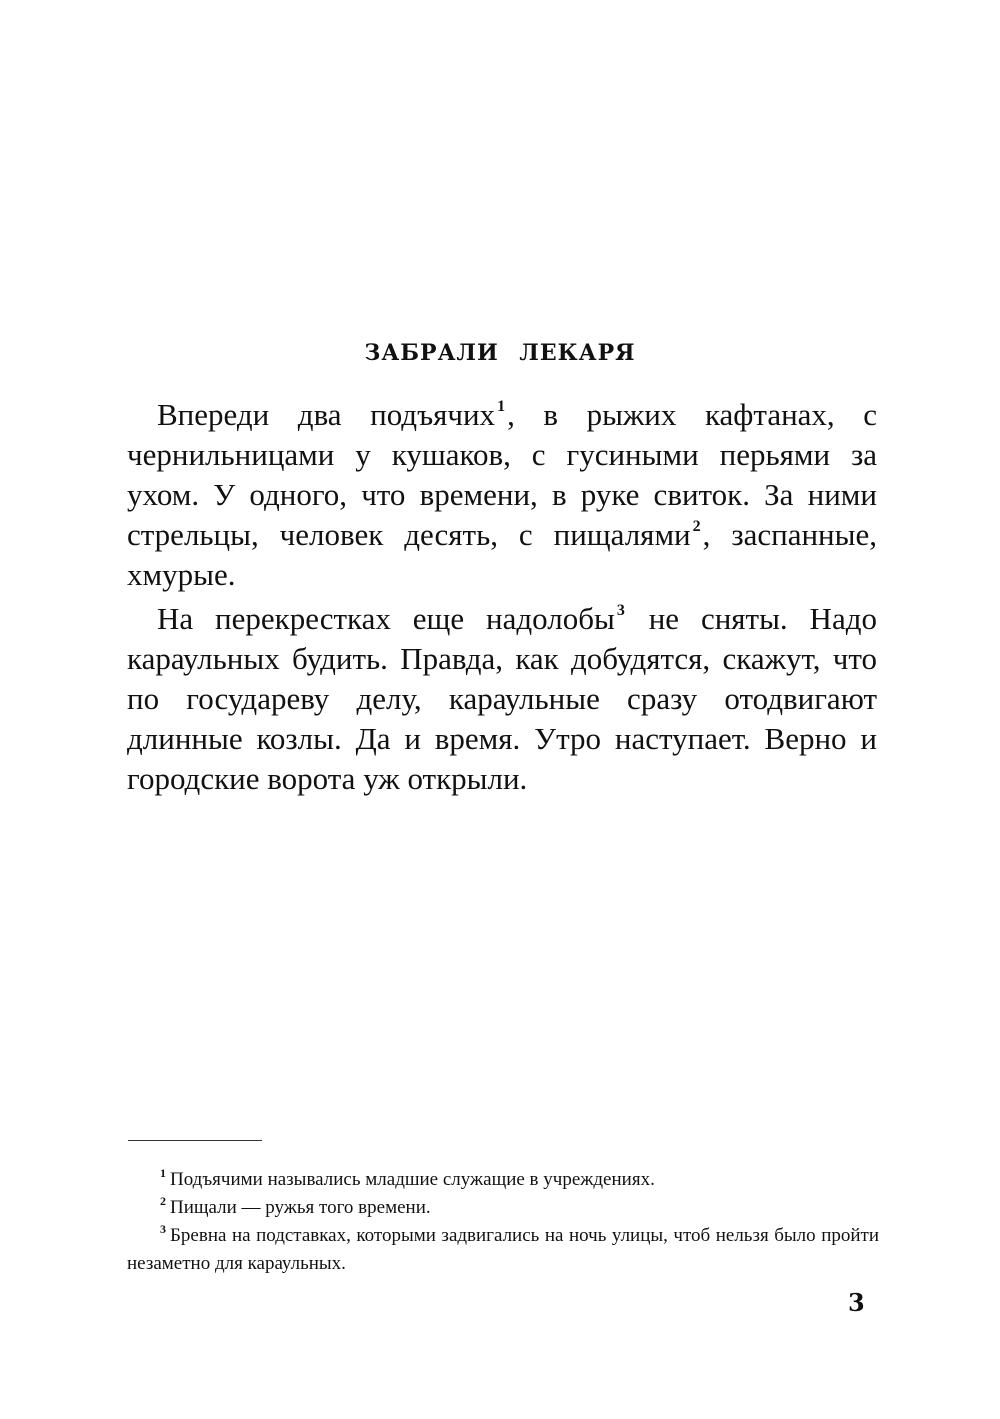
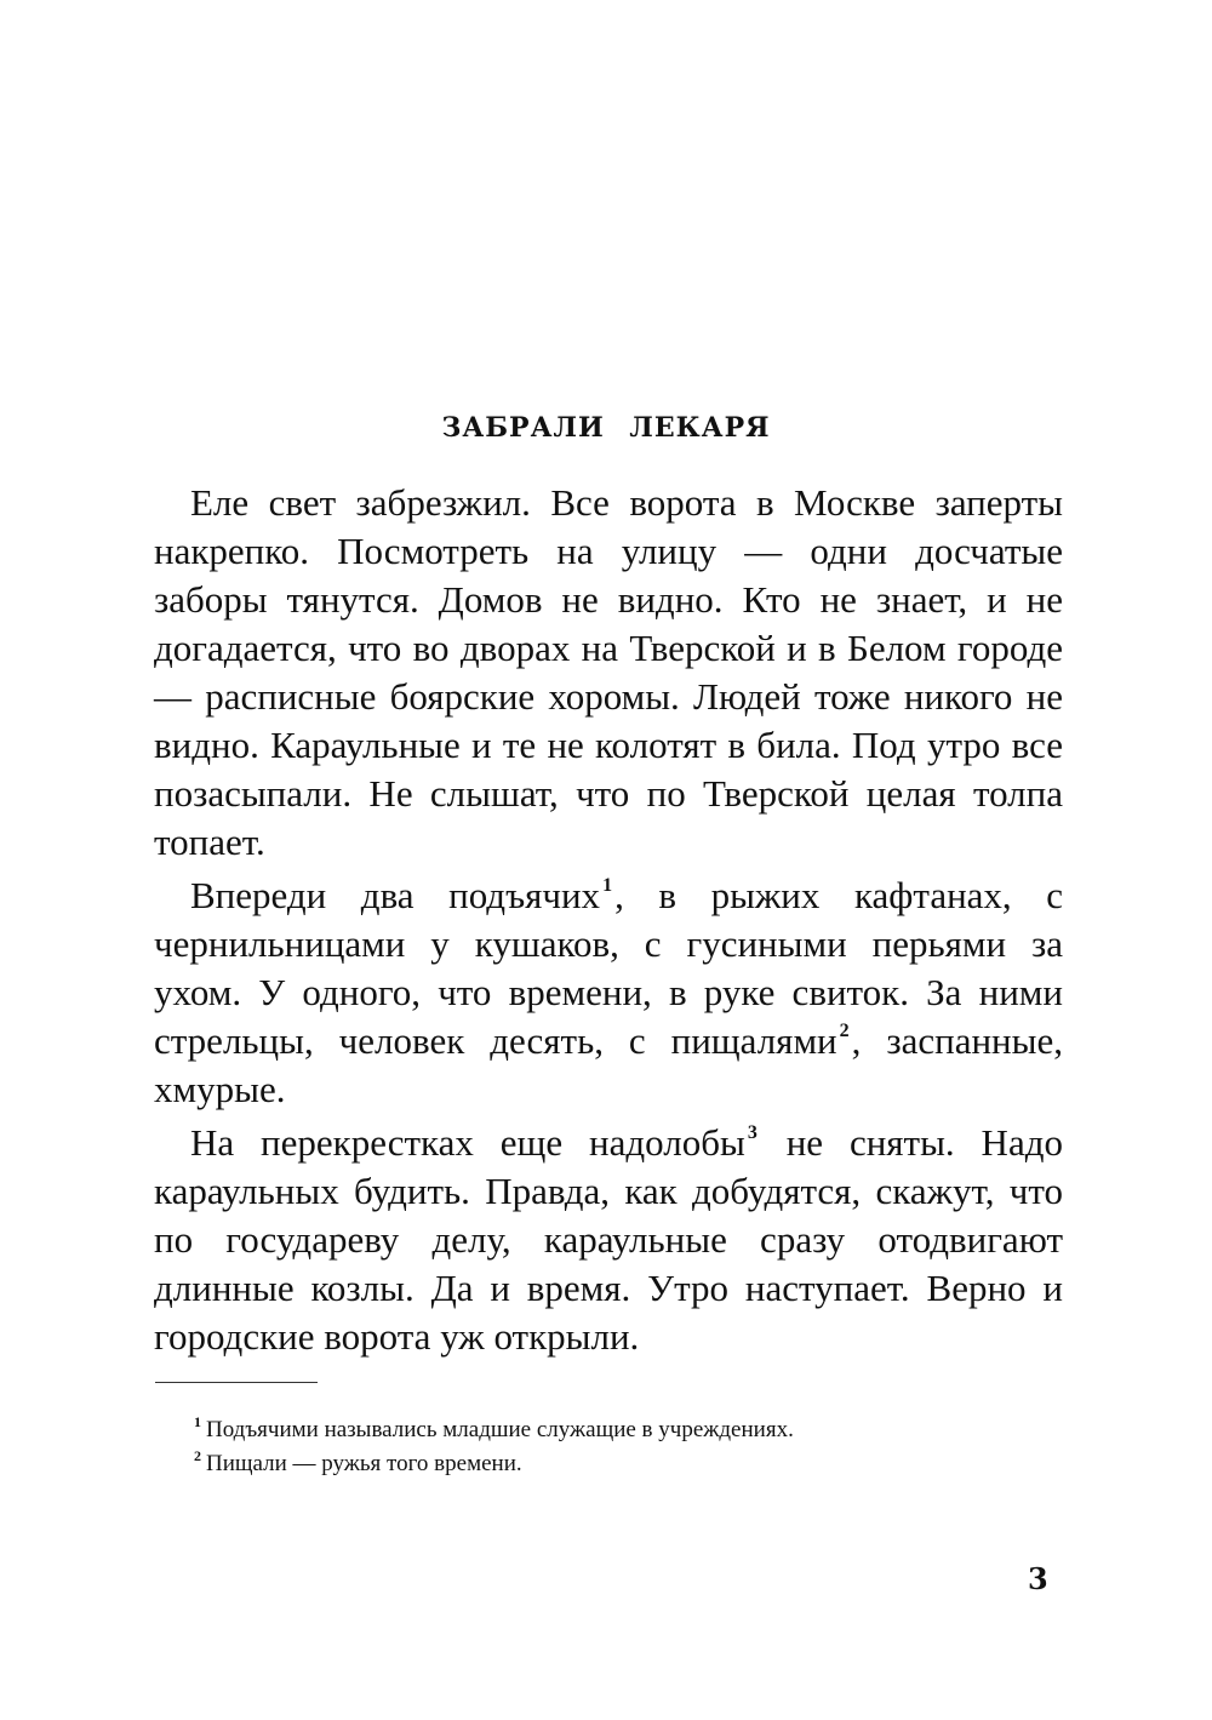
  ЗАБРАЛИ ЛЕКАРЯ
+ Еле свет забрезжил. Все ворота в Москве заперты накрепко. Посмотреть на улицу — одни досчатые заборы тянутся. Домов не видно. Кто не знает, и не догадается, что во дворах на Тверской и в Белом городе — расписные боярские хоромы. Людей тоже никого не видно. Караульные и те не колотят в била. Под утро все позасыпали. Не слышат, что по Тверской целая толпа топает.
  Впереди два подъячих1, в рыжих кафтанах, с чернильницами у кушаков, с гусиными перьями за ухом. У одного, что времени, в руке свиток. За ними стрельцы, человек десять, с пищалями2, заспанные, хмурые.
  На перекрестках еще надолобы3 не сняты. Надо караульных будить. Правда, как добудятся, скажут, что по государеву делу, караульные сразу отодвигают длинные козлы. Да и время. Утро наступает. Верно и городские ворота уж открыли.
  1 Подъячими назывались младшие служащие в учреждениях.
  2 Пищали — ружья того времени.
- 3 Бревна на подставках, которыми задвигались на ночь улицы, чтоб нельзя было пройти незаметно для караульных.
  3
